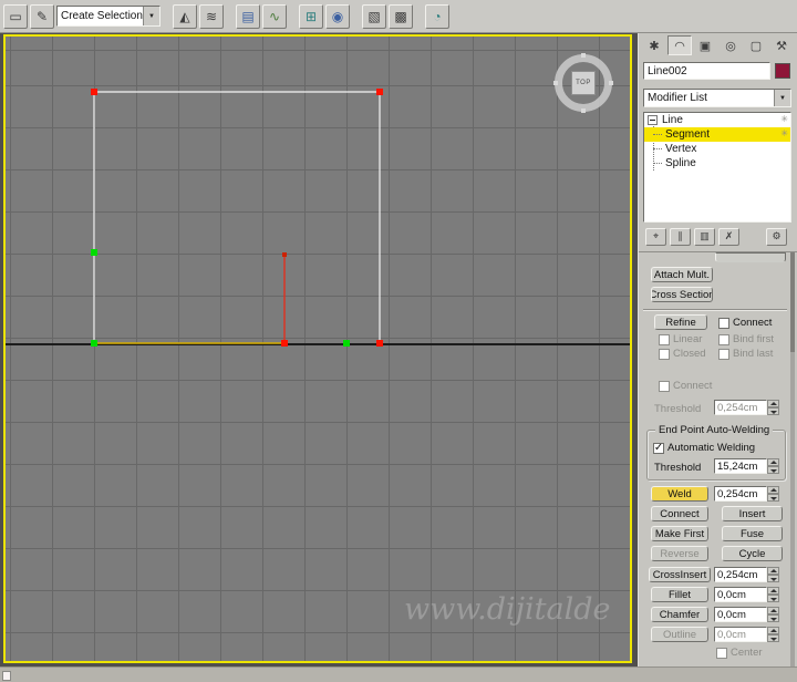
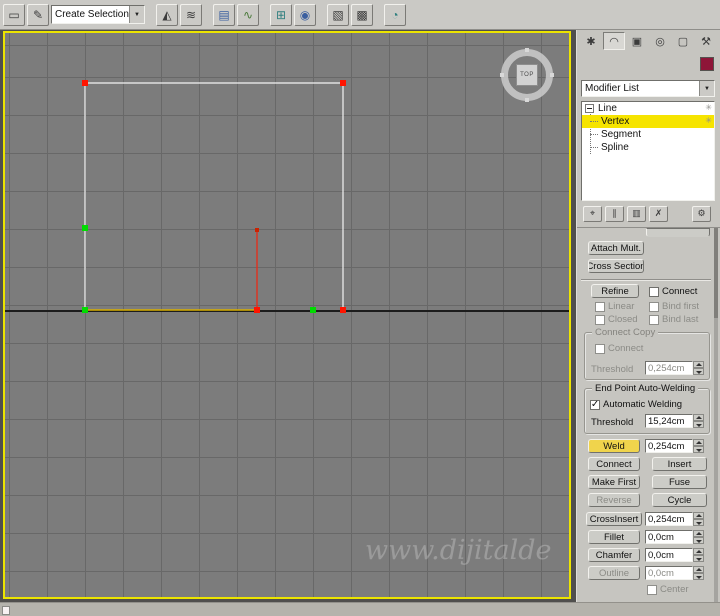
  ▭
  ✎
  Create Selection
  ◭
  ≋
  ▤
  ∿
  ⊞
  ◉
  ▧
  ▩
  ◔
  www.dijitalde
  ✱
  ◠
  ▣
  ◎
  ▢
  ⚒
- Line002
  Modifier List
  Line
  ✳
- Segment
+ Vertex
  ✳
- Vertex
+ Segment
  Spline
  ⌖
  ∥
  ▥
  ✗
  ⚙
  Attach Mult.
  Cross Section
  Refine
  Connect
  Linear
  Bind first
  Closed
  Bind last
+ Connect Copy
  Connect
  Threshold
  0,254cm
  End Point Auto-Welding
  ✓
  Automatic Welding
  Threshold
  15,24cm
  Weld
  0,254cm
  Connect
  Insert
  Make First
  Fuse
  Reverse
  Cycle
  CrossInsert
  0,254cm
  Fillet
  0,0cm
  Chamfer
  0,0cm
  Outline
  0,0cm
  Center
